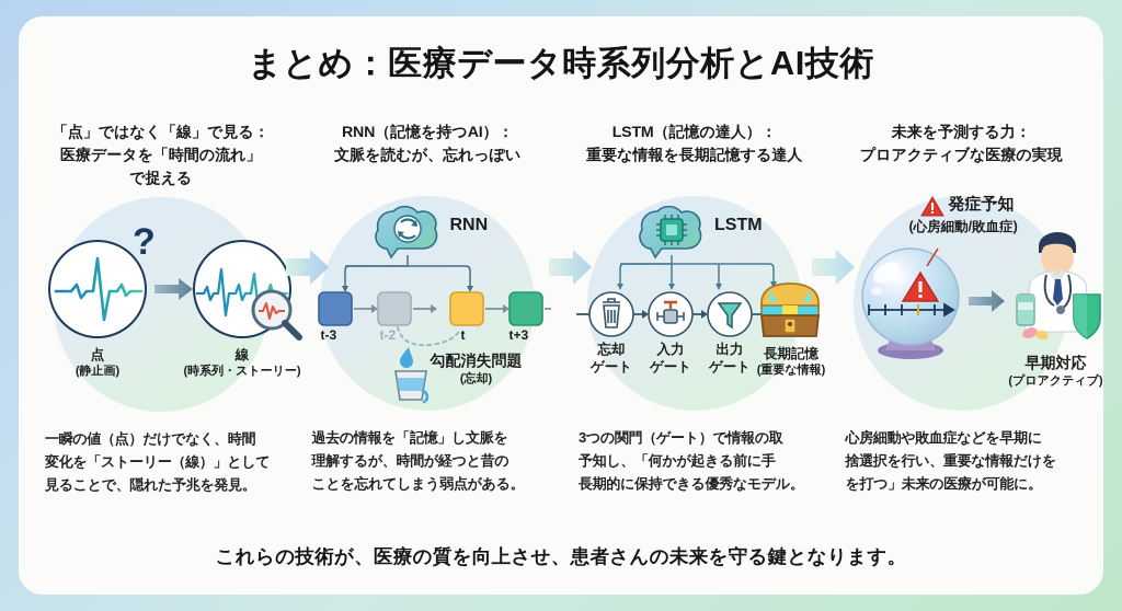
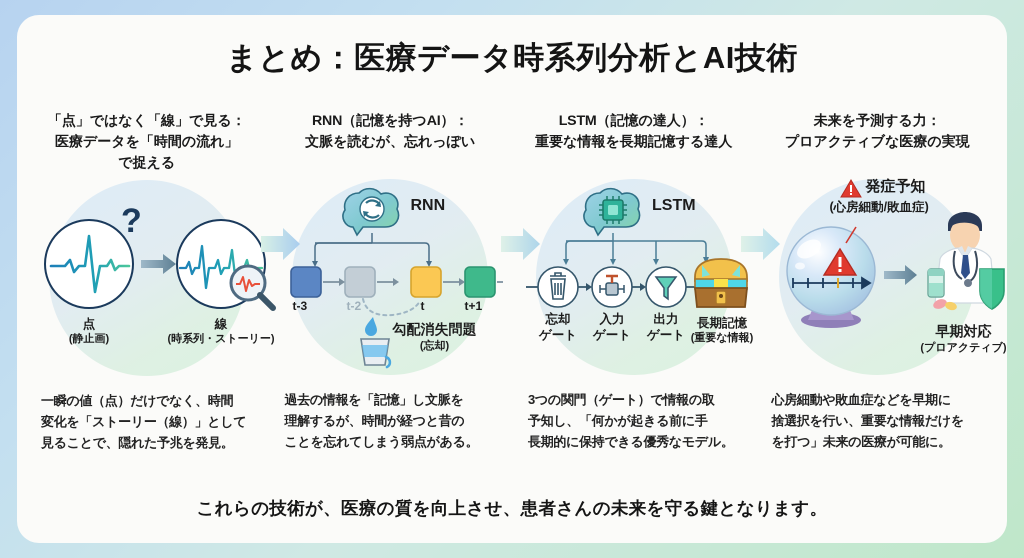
  まとめ：医療データ時系列分析とAI技術
  「点」ではなく「線」で見る：
  医療データを「時間の流れ」
  で捉える
  ?
  点
  (静止画)
  線
  (時系列・ストーリー)
  一瞬の値（点）だけでなく、時間
  変化を「ストーリー（線）」として
  見ることで、隠れた予兆を発見。
  RNN（記憶を持つAI）：
  文脈を読むが、忘れっぽい
  RNN
  t-3
  t-2
  t
- t+3
+ t+1
  勾配消失問題
  (忘却)
  過去の情報を「記憶」し文脈を
  理解するが、時間が経つと昔の
  ことを忘れてしまう弱点がある。
  LSTM（記憶の達人）：
  重要な情報を長期記憶する達人
  LSTM
  忘却
  ゲート
  入力
  ゲート
  出力
  ゲート
  長期記憶
  (重要な情報)
  3つの関門（ゲート）で情報の取
  予知し、「何かが起きる前に手
  長期的に保持できる優秀なモデル。
  未来を予測する力：
  プロアクティブな医療の実現
  発症予知
  (心房細動/敗血症)
  早期対応
  (プロアクティブ)
  心房細動や敗血症などを早期に
  捨選択を行い、重要な情報だけを
  を打つ」未来の医療が可能に。
  これらの技術が、医療の質を向上させ、患者さんの未来を守る鍵となります。
